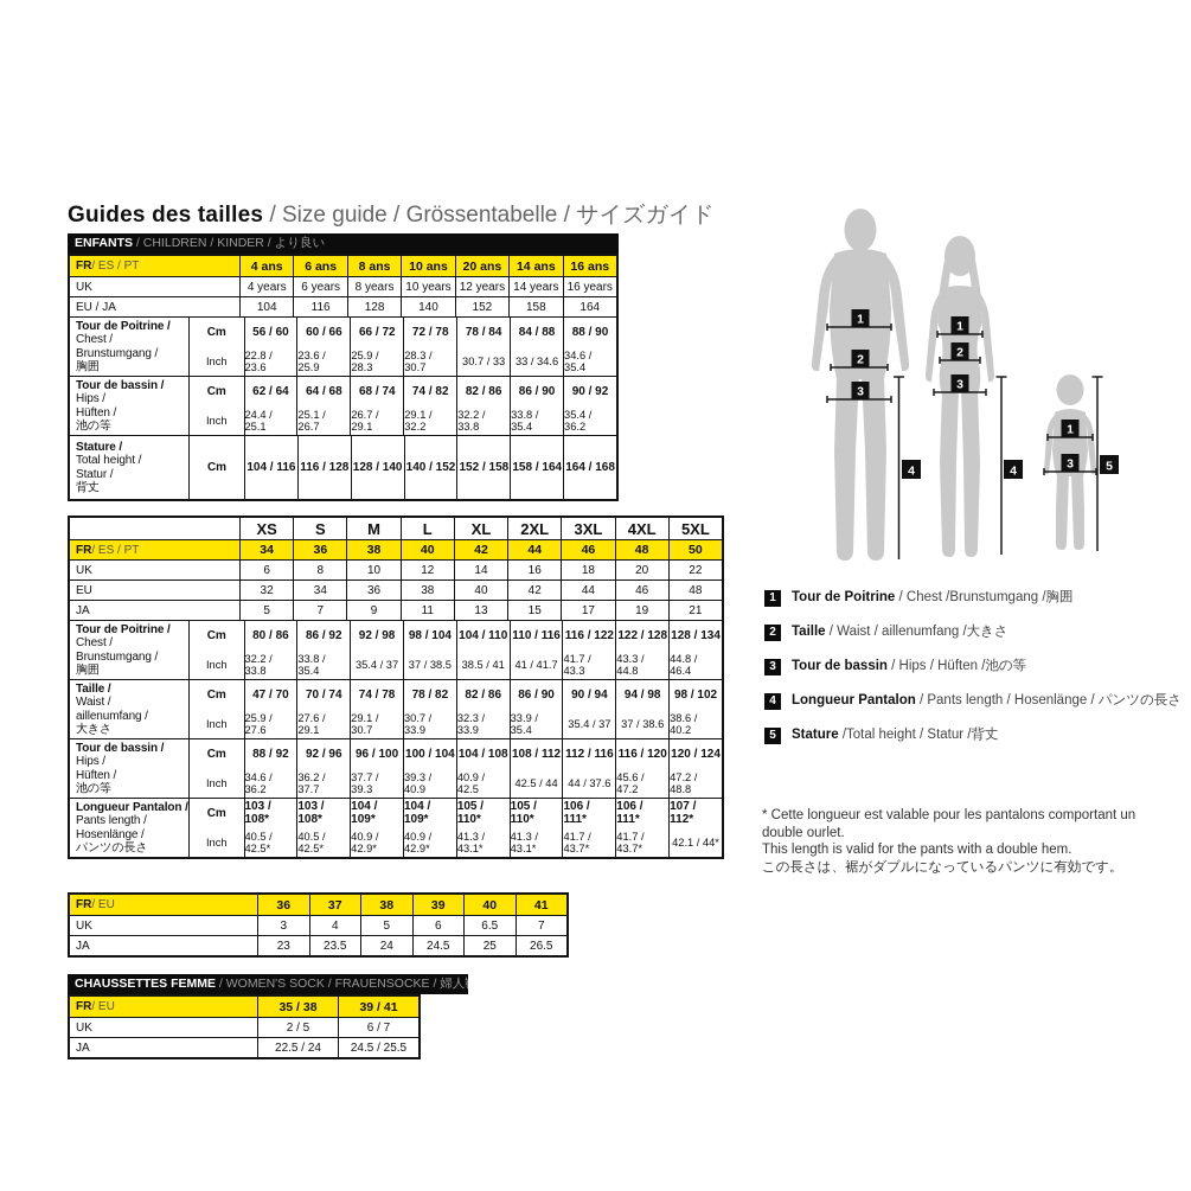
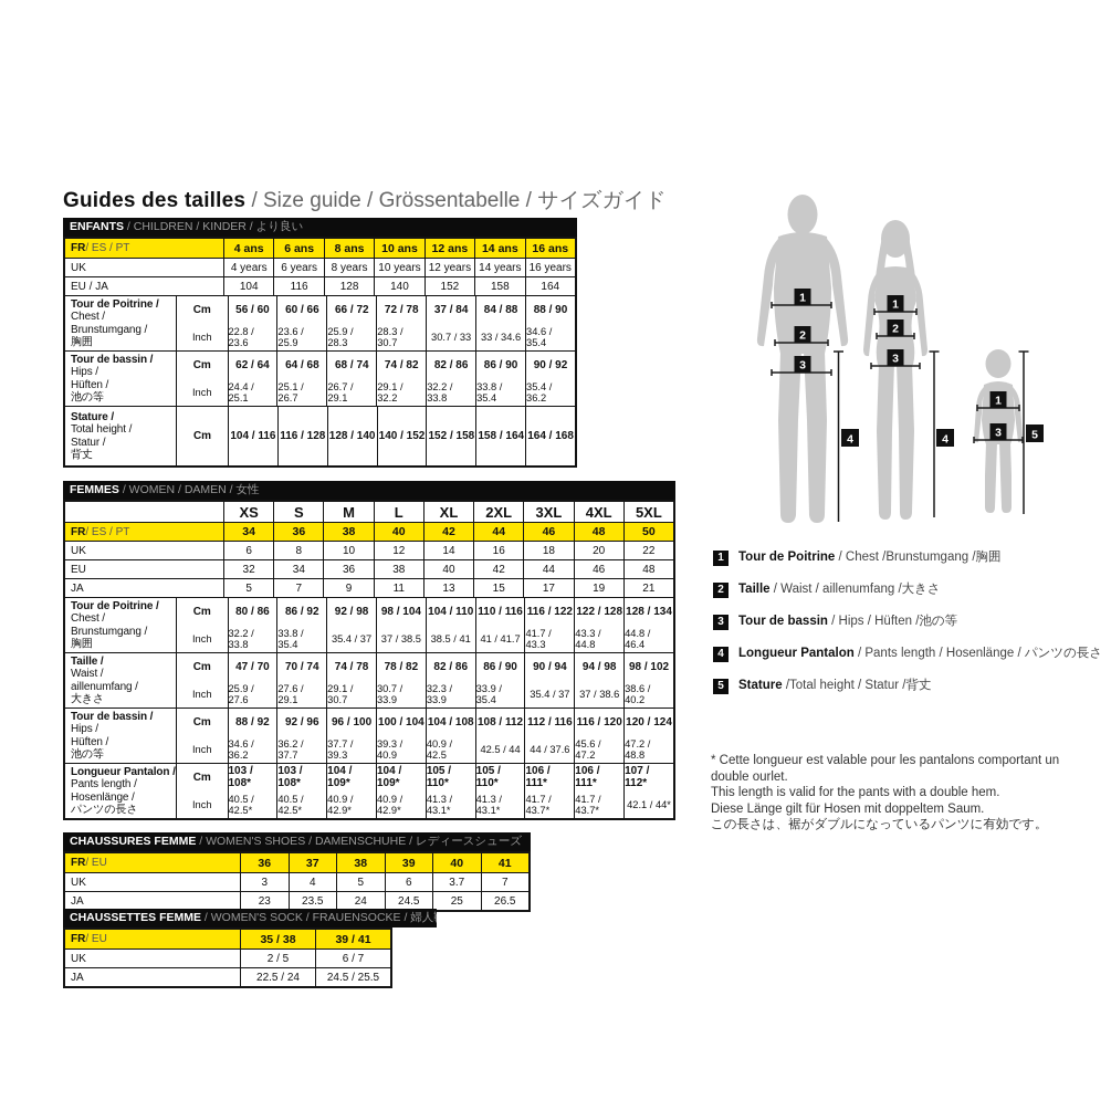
  Guides des tailles / Size guide / Grössentabelle / サイズガイド
  ENFANTS / CHILDREN / KINDER / より良い
  FR
  / ES / PT
  4 ans
  6 ans
  8 ans
  10 ans
- 20 ans
+ 12 ans
  14 ans
  16 ans
  UK
  4 years
  6 years
  8 years
  10 years
  12 years
  14 years
  16 years
  EU / JA
  104
  116
  128
  140
  152
  158
  164
  Tour de Poitrine /
  Chest /
  Brunstumgang /
  胸囲
  Cm
  56 / 60
  60 / 66
  66 / 72
  72 / 78
- 78 / 84
+ 37 / 84
  84 / 88
  88 / 90
  Inch
  22.8 / 23.6
  23.6 / 25.9
  25.9 / 28.3
  28.3 / 30.7
  30.7 / 33
  33 / 34.6
  34.6 / 35.4
  Tour de bassin /
  Hips /
  Hüften /
  池の等
  Cm
  62 / 64
  64 / 68
  68 / 74
  74 / 82
  82 / 86
  86 / 90
  90 / 92
  Inch
  24.4 / 25.1
  25.1 / 26.7
  26.7 / 29.1
  29.1 / 32.2
  32.2 / 33.8
  33.8 / 35.4
  35.4 / 36.2
  Stature /
  Total height /
  Statur /
  背丈
  Cm
  104 / 116
  116 / 128
  128 / 140
  140 / 152
  152 / 158
  158 / 164
  164 / 168
+ FEMMES / WOMEN / DAMEN / 女性
  XS
  S
  M
  L
  XL
  2XL
  3XL
  4XL
  5XL
  FR
  / ES / PT
  34
  36
  38
  40
  42
  44
  46
  48
  50
  UK
  6
  8
  10
  12
  14
  16
  18
  20
  22
  EU
  32
  34
  36
  38
  40
  42
  44
  46
  48
  JA
  5
  7
  9
  11
  13
  15
  17
  19
  21
  Tour de Poitrine /
  Chest /
  Brunstumgang /
  胸囲
  Cm
  80 / 86
  86 / 92
  92 / 98
  98 / 104
  104 / 110
  110 / 116
  116 / 122
  122 / 128
  128 / 134
  Inch
  32.2 / 33.8
  33.8 / 35.4
  35.4 / 37
  37 / 38.5
  38.5 / 41
  41 / 41.7
  41.7 / 43.3
  43.3 / 44.8
  44.8 / 46.4
  Taille /
  Waist /
  aillenumfang /
  大きさ
  Cm
  47 / 70
  70 / 74
  74 / 78
  78 / 82
  82 / 86
  86 / 90
  90 / 94
  94 / 98
  98 / 102
  Inch
  25.9 / 27.6
  27.6 / 29.1
  29.1 / 30.7
  30.7 / 33.9
  32.3 / 33.9
  33.9 / 35.4
  35.4 / 37
  37 / 38.6
  38.6 / 40.2
  Tour de bassin /
  Hips /
  Hüften /
  池の等
  Cm
  88 / 92
  92 / 96
  96 / 100
  100 / 104
  104 / 108
  108 / 112
  112 / 116
  116 / 120
  120 / 124
  Inch
  34.6 / 36.2
  36.2 / 37.7
  37.7 / 39.3
  39.3 / 40.9
  40.9 / 42.5
  42.5 / 44
  44 / 37.6
  45.6 / 47.2
  47.2 / 48.8
  Longueur Pantalon /
  Pants length /
  Hosenlänge /
  パンツの長さ
  Cm
  103 / 108*
  103 / 108*
  104 / 109*
  104 / 109*
  105 / 110*
  105 / 110*
  106 / 111*
  106 / 111*
  107 / 112*
  Inch
  40.5 / 42.5*
  40.5 / 42.5*
  40.9 / 42.9*
  40.9 / 42.9*
  41.3 / 43.1*
  41.3 / 43.1*
  41.7 / 43.7*
  41.7 / 43.7*
  42.1 / 44*
+ CHAUSSURES FEMME / WOMEN'S SHOES / DAMENSCHUHE / レディースシューズ
  FR
  / EU
  36
  37
  38
  39
  40
  41
  UK
  3
  4
  5
  6
- 6.5
+ 3.7
  7
  JA
  23
  23.5
  24
  24.5
  25
  26.5
  CHAUSSETTES FEMME / WOMEN'S SOCK / FRAUENSOCKE / 婦人
  FR
  / EU
  35 / 38
  39 / 41
  UK
  2 / 5
  6 / 7
  JA
  22.5 / 24
  24.5 / 25.5
  1
  2
  3
  4
  1
  2
  3
  4
  1
  3
  5
  1
  Tour de Poitrine / Chest /Brunstumgang /胸囲
  2
  Taille / Waist / aillenumfang /大きさ
  3
  Tour de bassin / Hips / Hüften /池の等
  4
  Longueur Pantalon / Pants length / Hosenlänge / パンツの長さ
  5
  Stature /Total height / Statur /背丈
  * Cette longueur est valable pour les pantalons comportant un double ourlet.
  This length is valid for the pants with a double hem.
+ Diese Länge gilt für Hosen mit doppeltem Saum.
  この長さは、裾がダブルになっているパンツに有効です。
